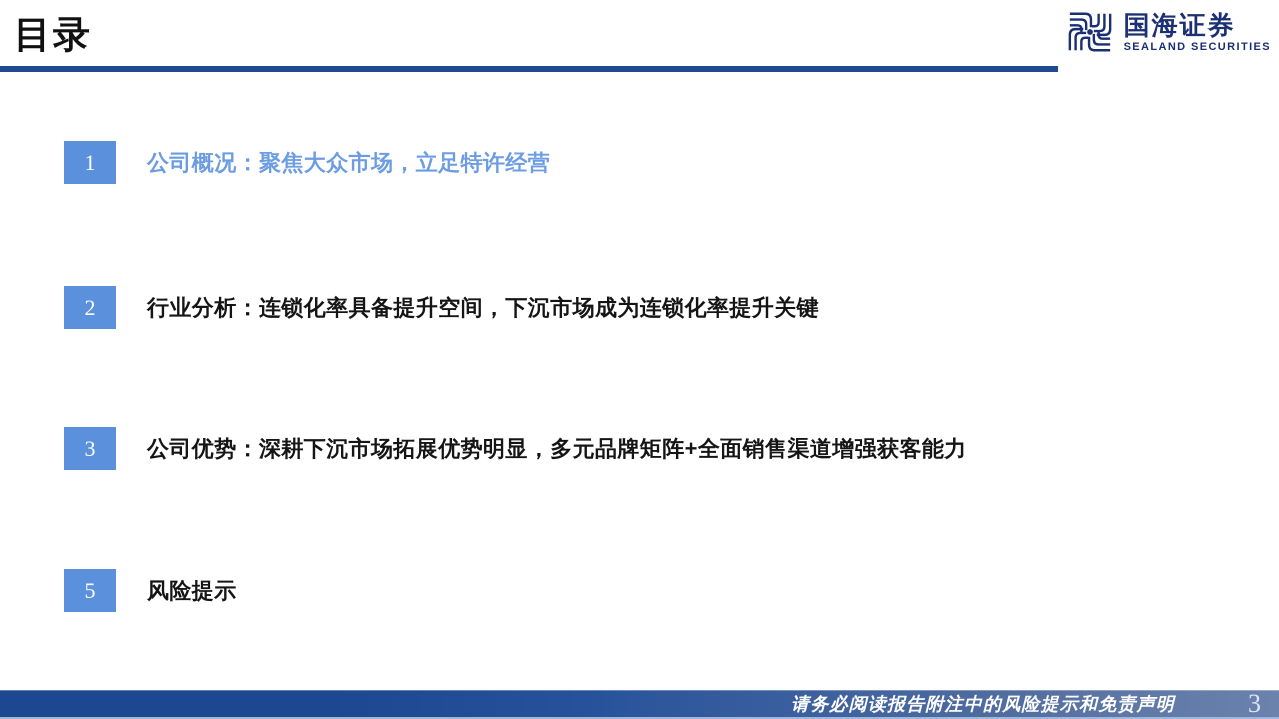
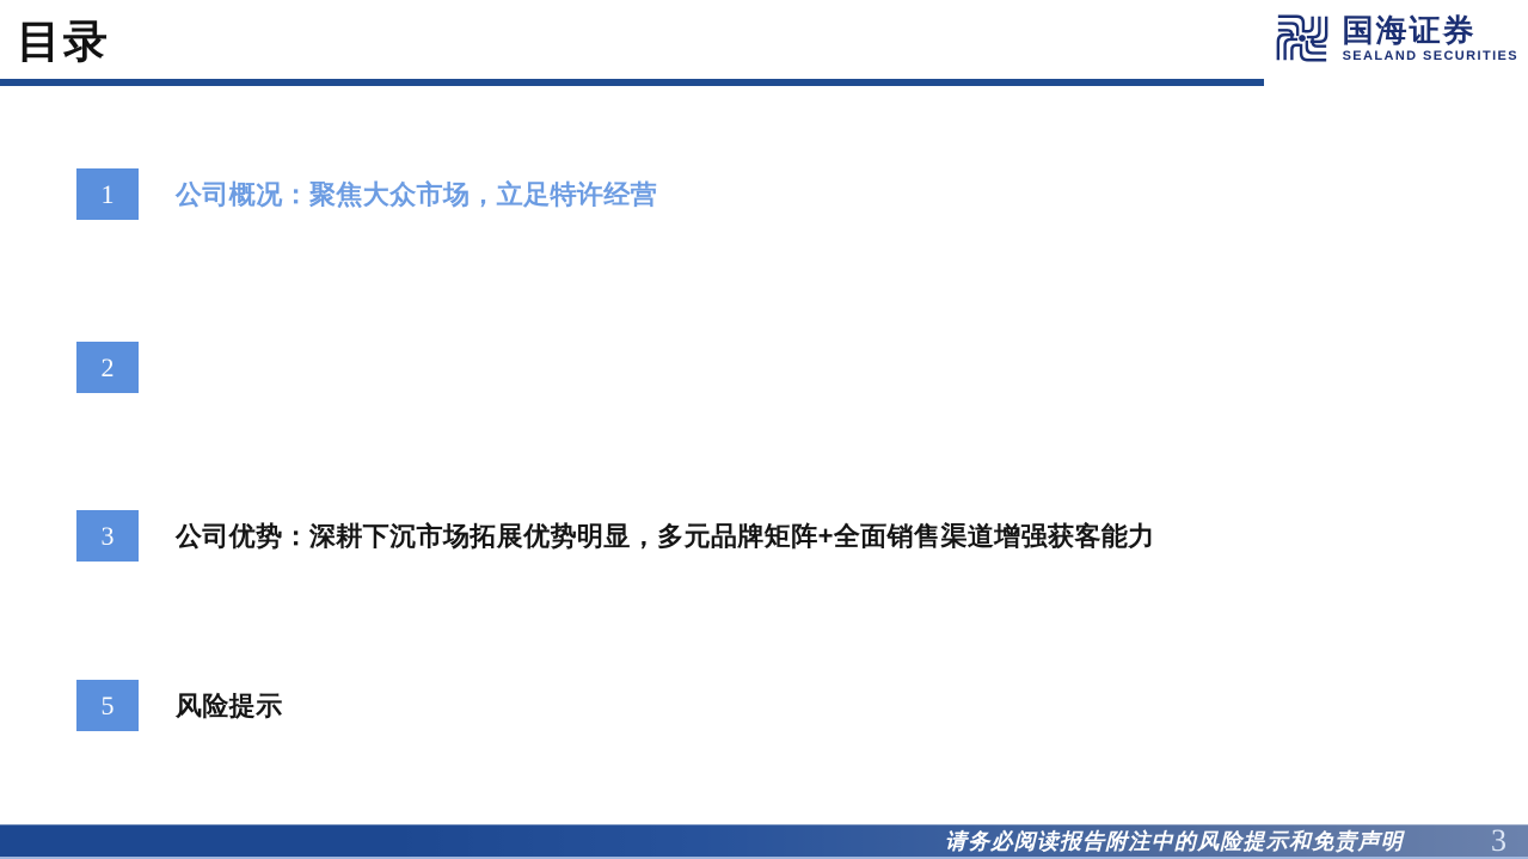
  目录
  国海证券
  SEALAND SECURITIES
  1
  公司概况：聚焦大众市场，立足特许经营
  2
- 行业分析：连锁化率具备提升空间，下沉市场成为连锁化率提升关键
  3
  公司优势：深耕下沉市场拓展优势明显，多元品牌矩阵+全面销售渠道增强获客能力
  5
  风险提示
  请务必阅读报告附注中的风险提示和免责声明
  3
